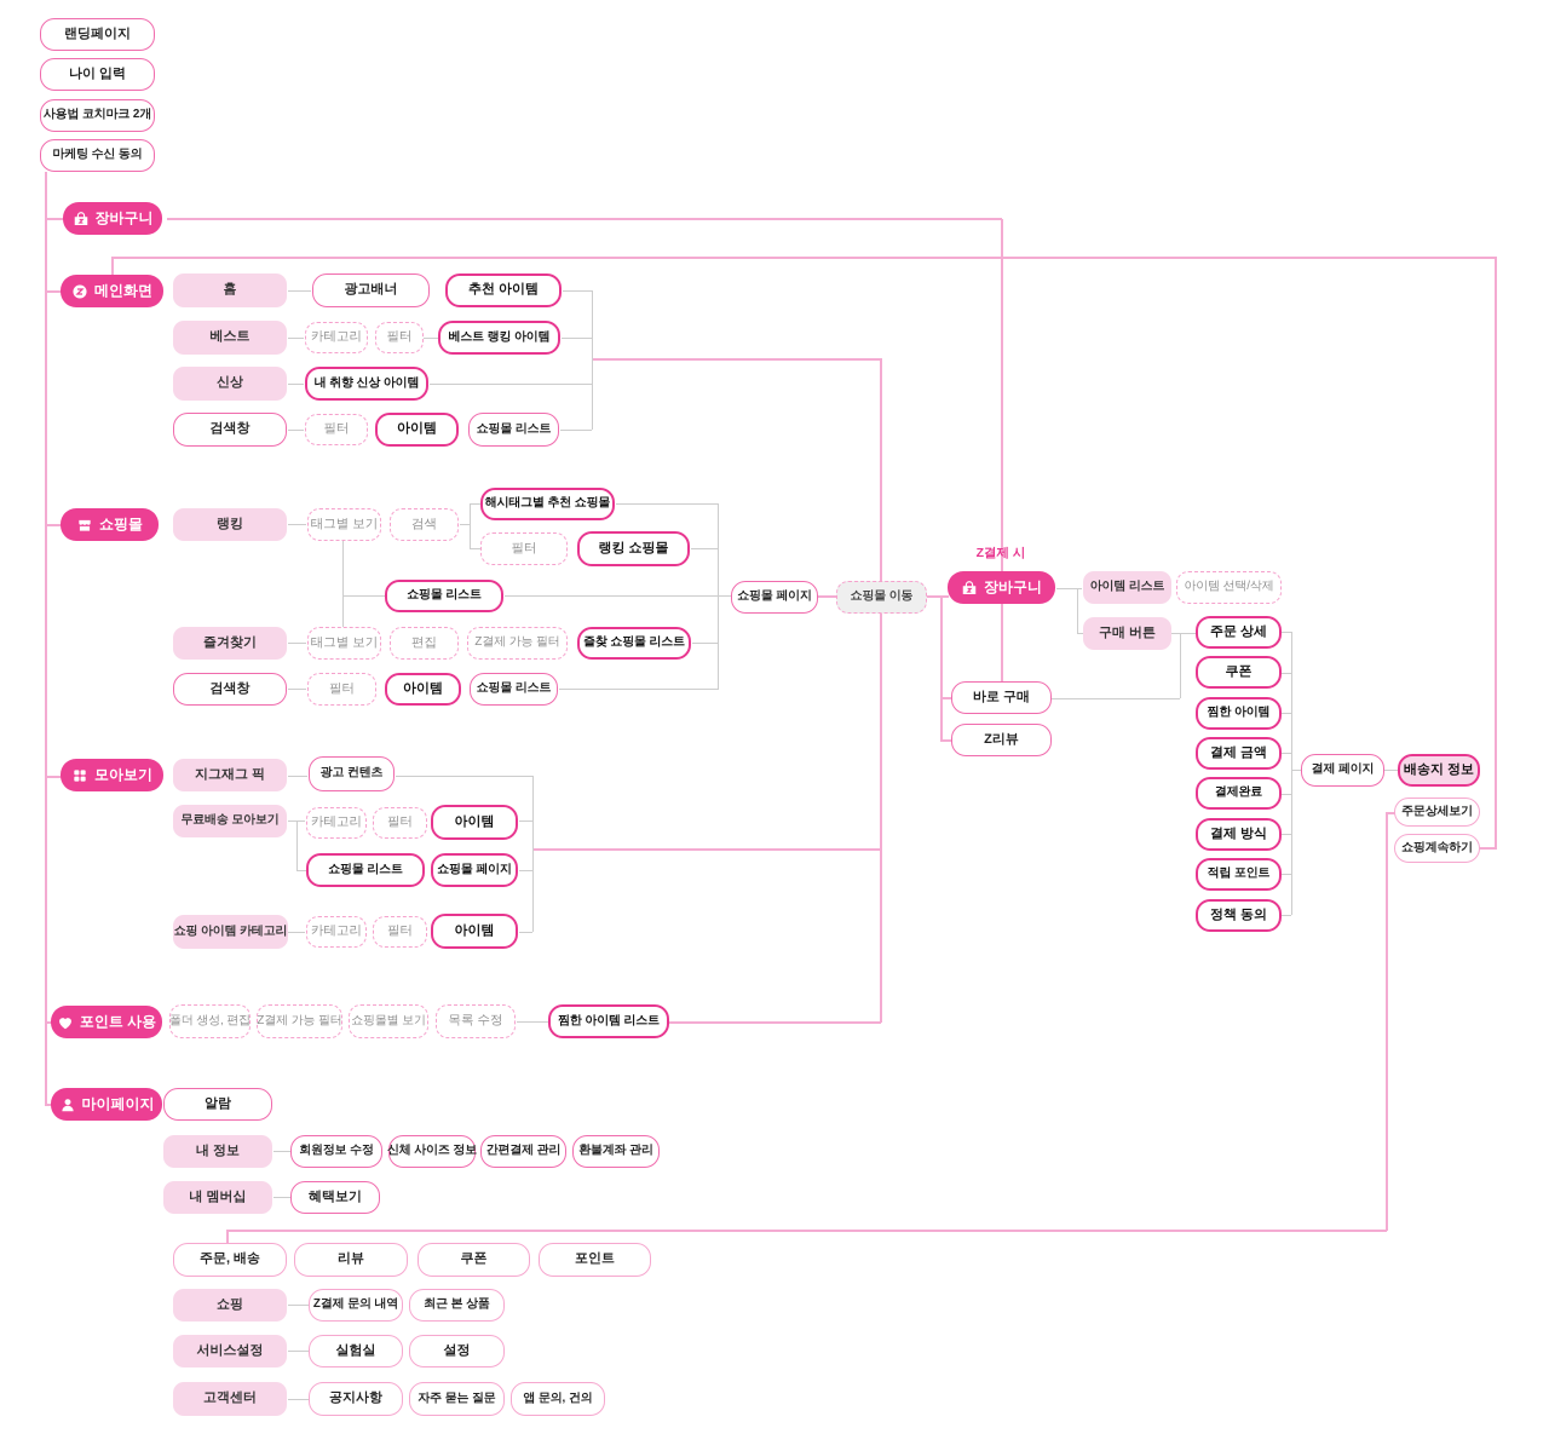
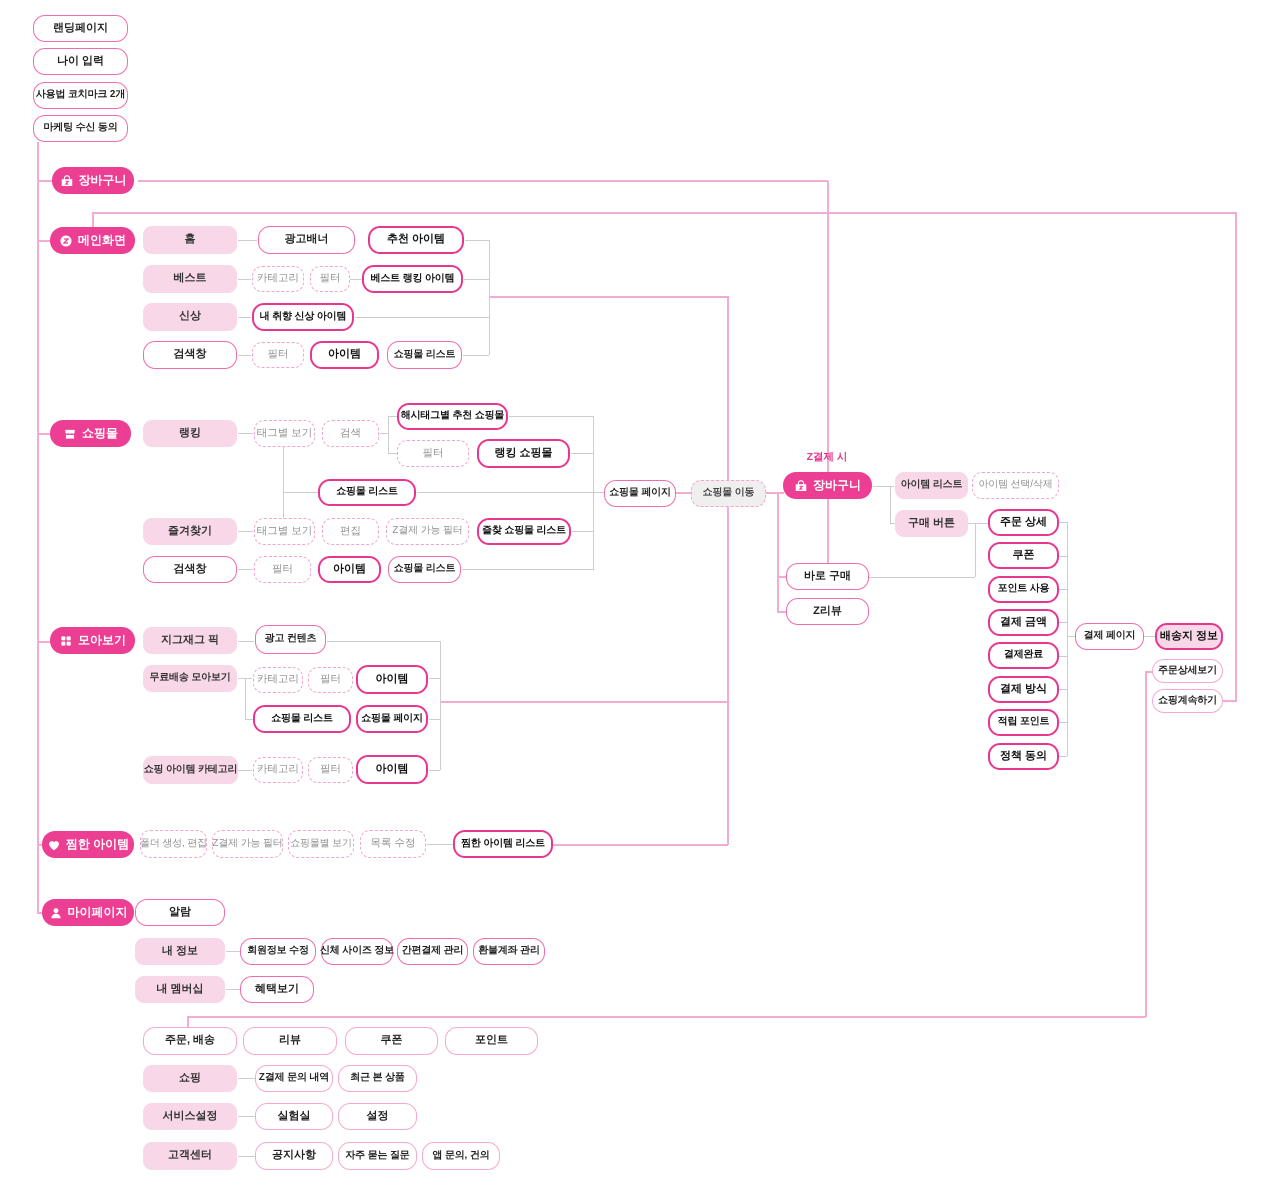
  Z결제 시
  랜딩페이지
  나이 입력
  사용법 코치마크 2개
  마케팅 수신 동의
  장바구니
  메인화면
  쇼핑몰
  모아보기
- 포인트 사용
+ 찜한 아이템
  마이페이지
  홈
  광고배너
  추천 아이템
  베스트
  카테고리
  필터
  베스트 랭킹 아이템
  신상
  내 취향 신상 아이템
  검색창
  필터
  아이템
  쇼핑몰 리스트
  랭킹
  태그별 보기
  검색
  해시태그별 추천 쇼핑몰
  필터
  랭킹 쇼핑몰
  쇼핑몰 리스트
  즐겨찾기
  태그별 보기
  편집
  Z결제 가능 필터
  즐찾 쇼핑몰 리스트
  검색창
  필터
  아이템
  쇼핑몰 리스트
  쇼핑몰 페이지
  쇼핑몰 이동
  장바구니
  아이템 리스트
  아이템 선택/삭제
  구매 버튼
  바로 구매
  Z리뷰
  주문 상세
  쿠폰
- 찜한 아이템
+ 포인트 사용
  결제 금액
  결제완료
  결제 방식
  적립 포인트
  정책 동의
  결제 페이지
  배송지 정보
  주문상세보기
  쇼핑계속하기
  지그재그 픽
  광고 컨텐츠
  무료배송 모아보기
  카테고리
  필터
  아이템
  쇼핑몰 리스트
  쇼핑몰 페이지
  쇼핑 아이템 카테고리
  카테고리
  필터
  아이템
  폴더 생성, 편집
  Z결제 가능 필터
  쇼핑몰별 보기
  목록 수정
  찜한 아이템 리스트
  알람
  내 정보
  회원정보 수정
  신체 사이즈 정보
  간편결제 관리
  환불계좌 관리
  내 멤버십
  혜택보기
  주문, 배송
  리뷰
  쿠폰
  포인트
  쇼핑
  Z결제 문의 내역
  최근 본 상품
  서비스설정
  실험실
  설정
  고객센터
  공지사항
  자주 묻는 질문
  앱 문의, 건의
